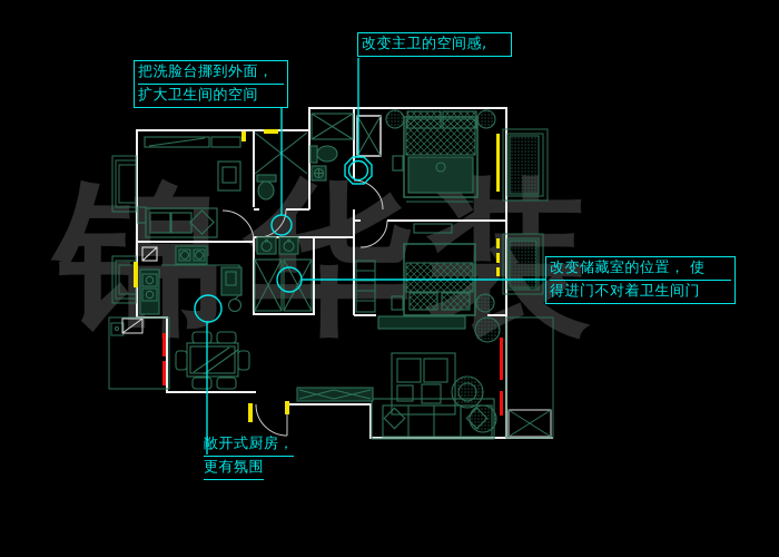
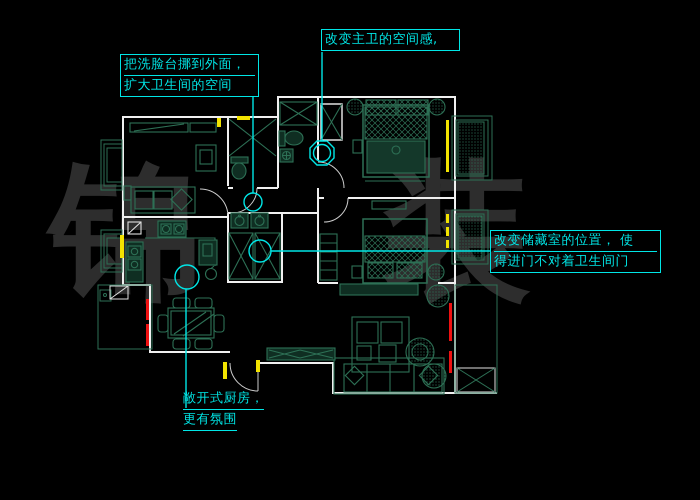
  锦
- 华
  装
  把洗脸台挪到外面，
  扩大卫生间的空间
  改变主卫的空间感,
  改变储藏室的位置， 使
  得进门不对着卫生间门
  敞开式厨房，
  更有氛围
